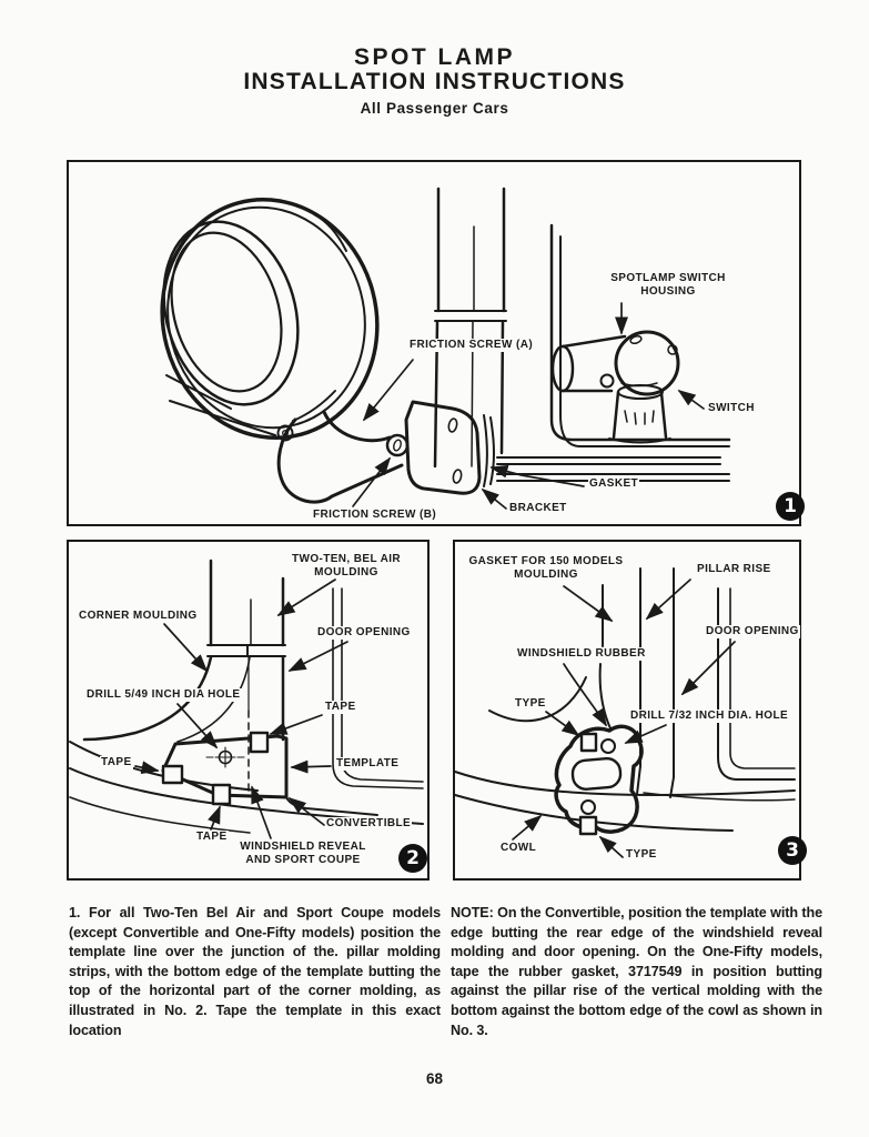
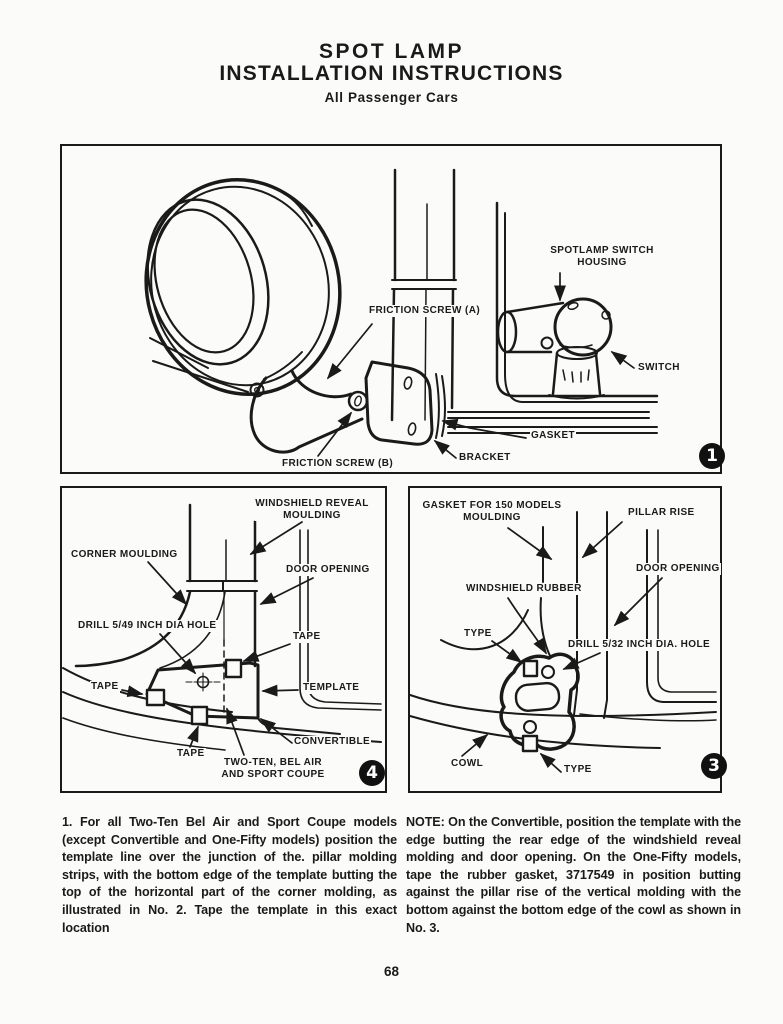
  SPOT LAMP
  INSTALLATION INSTRUCTIONS
  All Passenger Cars
  FRICTION SCREW (A)
  SPOTLAMP SWITCH
  HOUSING
  SWITCH
  GASKET
  BRACKET
  FRICTION SCREW (B)
- TWO-TEN, BEL AIR
+ WINDSHIELD REVEAL
  MOULDING
  CORNER MOULDING
  DOOR OPENING
  DRILL 5/49 INCH DIA HOLE
  TAPE
  TAPE
  TEMPLATE
  TAPE
  CONVERTIBLE
- WINDSHIELD REVEAL
+ TWO-TEN, BEL AIR
  AND SPORT COUPE
  GASKET FOR 150 MODELS
  MOULDING
  PILLAR RISE
  DOOR OPENING
  WINDSHIELD RUBBER
  TYPE
- DRILL 7/32 INCH DIA. HOLE
+ DRILL 5/32 INCH DIA. HOLE
  COWL
  TYPE
  1
- 2
+ 4
  3
  1. For all Two-Ten Bel Air and Sport Coupe models (except Convertible and One-Fifty models) position the template line over the junction of the. pillar molding strips, with the bottom edge of the template butting the top of the horizontal part of the corner molding, as illustrated in No. 2. Tape the template in this exact location
  NOTE: On the Convertible, position the template with the edge butting the rear edge of the windshield reveal molding and door opening. On the One-Fifty models, tape the rubber gasket, 3717549 in position butting against the pillar rise of the vertical molding with the bottom against the bottom edge of the cowl as shown in No. 3.
  68
